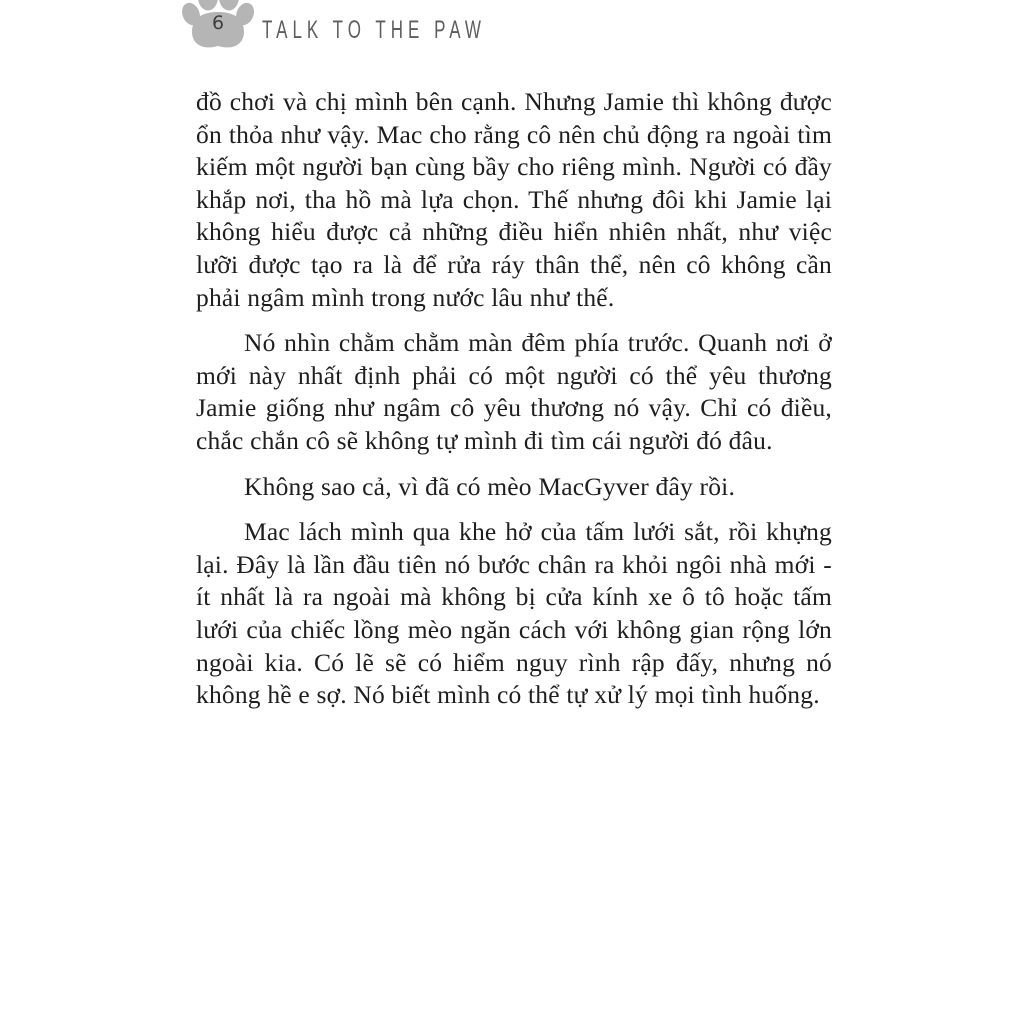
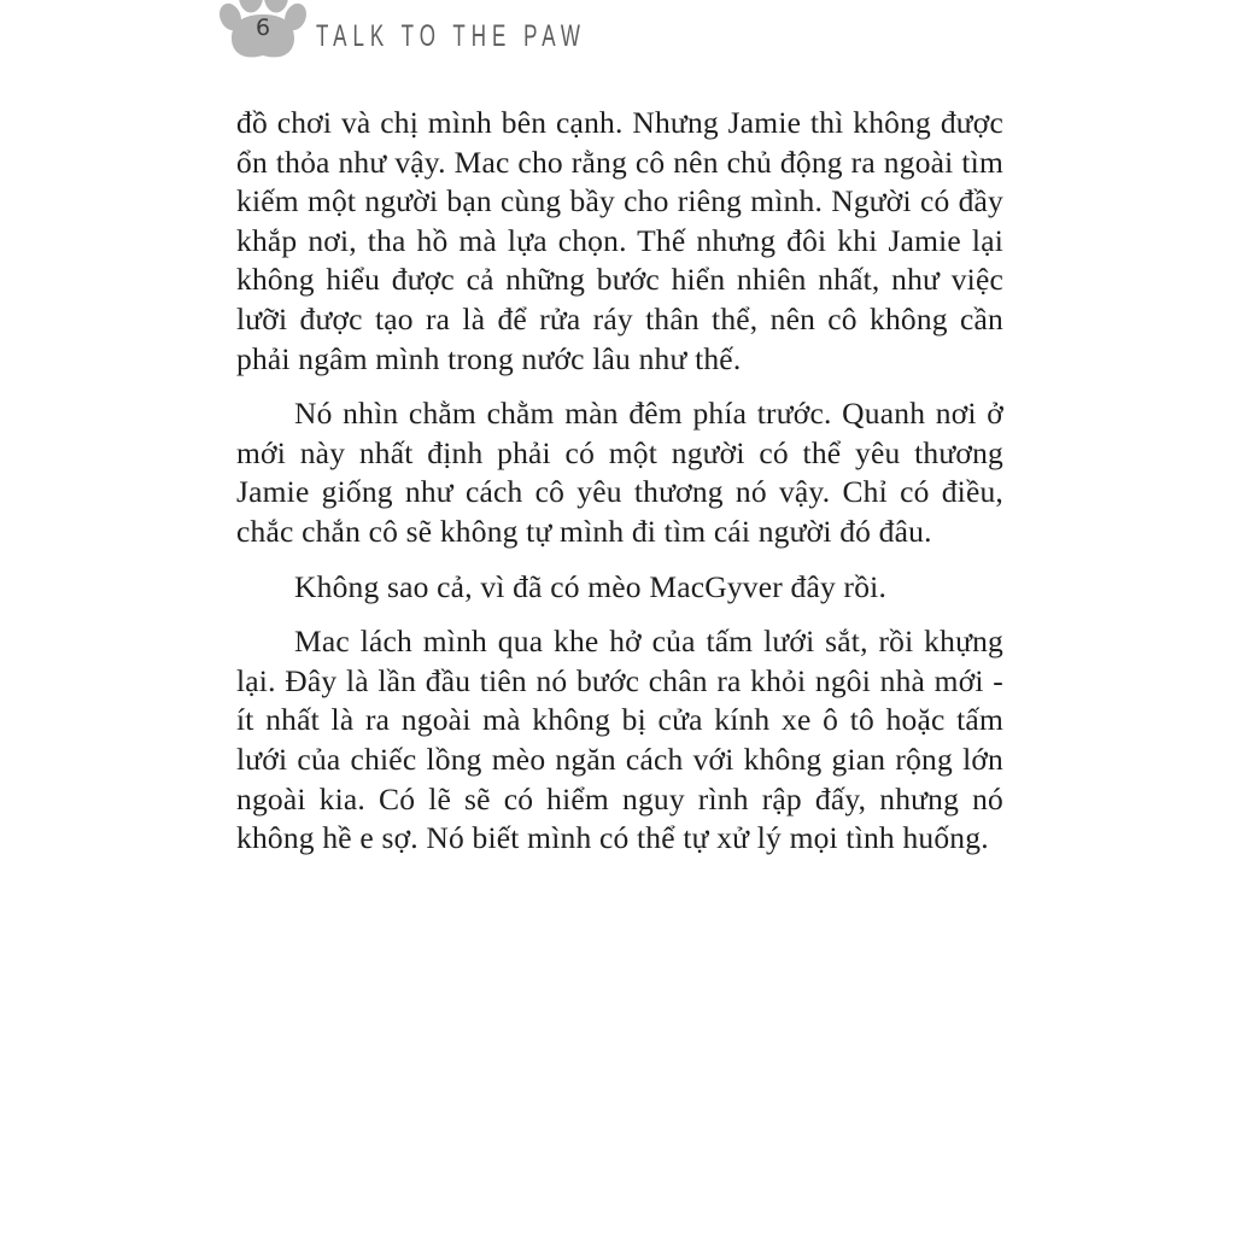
  6
  TALK TO THE PAW
- đồ chơi và chị mình bên cạnh. Nhưng Jamie thì không được ổn thỏa như vậy. Mac cho rằng cô nên chủ động ra ngoài tìm kiếm một người bạn cùng bầy cho riêng mình. Người có đầy khắp nơi, tha hồ mà lựa chọn. Thế nhưng đôi khi Jamie lại không hiểu được cả những điều hiển nhiên nhất, như việc lưỡi được tạo ra là để rửa ráy thân thể, nên cô không cần phải ngâm mình trong nước lâu như thế.
+ đồ chơi và chị mình bên cạnh. Nhưng Jamie thì không được ổn thỏa như vậy. Mac cho rằng cô nên chủ động ra ngoài tìm kiếm một người bạn cùng bầy cho riêng mình. Người có đầy khắp nơi, tha hồ mà lựa chọn. Thế nhưng đôi khi Jamie lại không hiểu được cả những bước hiển nhiên nhất, như việc lưỡi được tạo ra là để rửa ráy thân thể, nên cô không cần phải ngâm mình trong nước lâu như thế.
- Nó nhìn chằm chằm màn đêm phía trước. Quanh nơi ở mới này nhất định phải có một người có thể yêu thương Jamie giống như ngâm cô yêu thương nó vậy. Chỉ có điều, chắc chắn cô sẽ không tự mình đi tìm cái người đó đâu.
+ Nó nhìn chằm chằm màn đêm phía trước. Quanh nơi ở mới này nhất định phải có một người có thể yêu thương Jamie giống như cách cô yêu thương nó vậy. Chỉ có điều, chắc chắn cô sẽ không tự mình đi tìm cái người đó đâu.
  Không sao cả, vì đã có mèo MacGyver đây rồi.
  Mac lách mình qua khe hở của tấm lưới sắt, rồi khựng lại. Đây là lần đầu tiên nó bước chân ra khỏi ngôi nhà mới - ít nhất là ra ngoài mà không bị cửa kính xe ô tô hoặc tấm lưới của chiếc lồng mèo ngăn cách với không gian rộng lớn ngoài kia. Có lẽ sẽ có hiểm nguy rình rập đấy, nhưng nó không hề e sợ. Nó biết mình có thể tự xử lý mọi tình huống.
